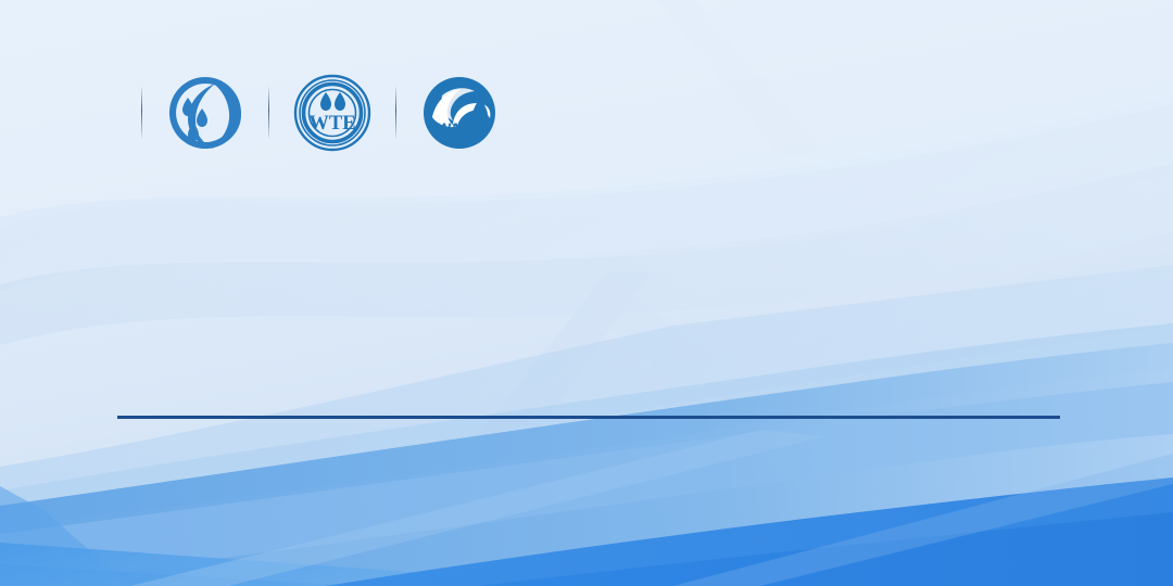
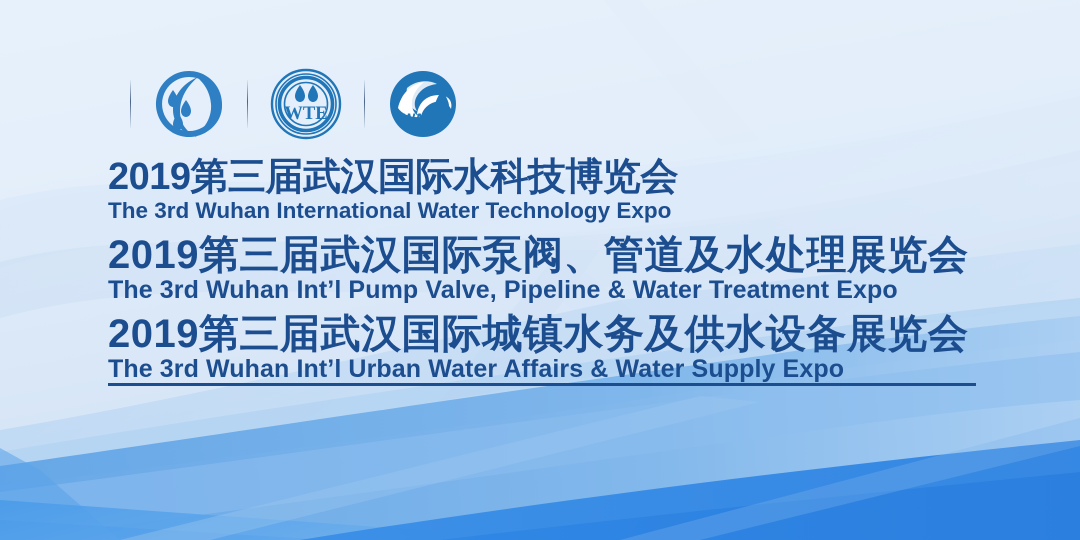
  WTE
  WAWS
+ 2019第三届武汉国际水科技博览会
+ The 3rd Wuhan International Water Technology Expo
+ 2019第三届武汉国际泵阀、管道及水处理展览会
+ The 3rd Wuhan Int’l Pump Valve, Pipeline & Water Treatment Expo
+ 2019第三届武汉国际城镇水务及供水设备展览会
+ The 3rd Wuhan Int’l Urban Water Affairs & Water Supply Expo
